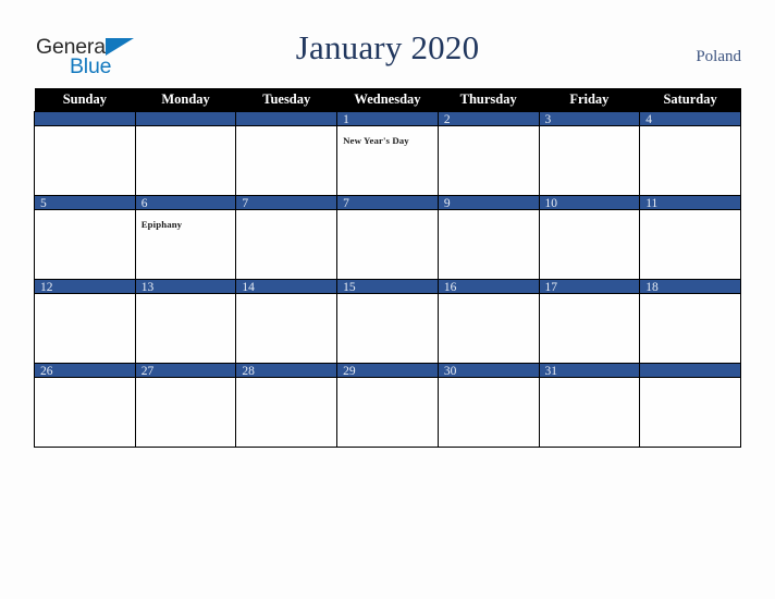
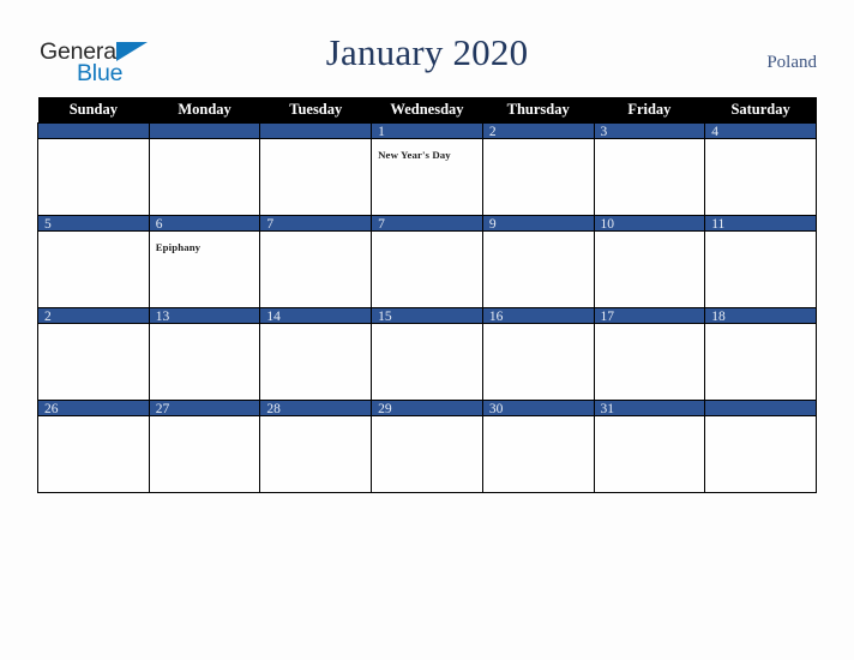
  General
  Blue
  January 2020
  Poland
  Sunday	Monday	Tuesday	Wednesday	Thursday	Friday	Saturday
  			1New Year's Day	2	3	4
  5	6Epiphany	7	7	9	10	11
- 12	13	14	15	16	17	18
+ 2	13	14	15	16	17	18
  26	27	28	29	30	31
